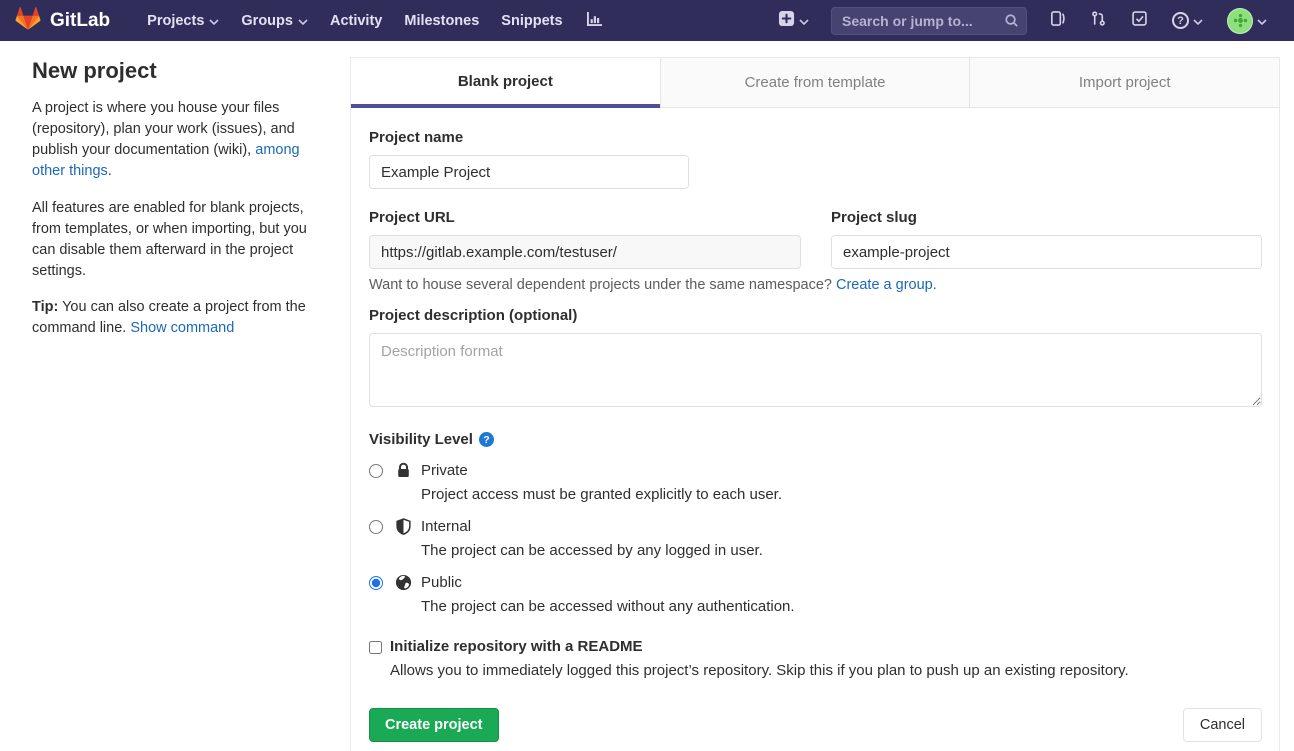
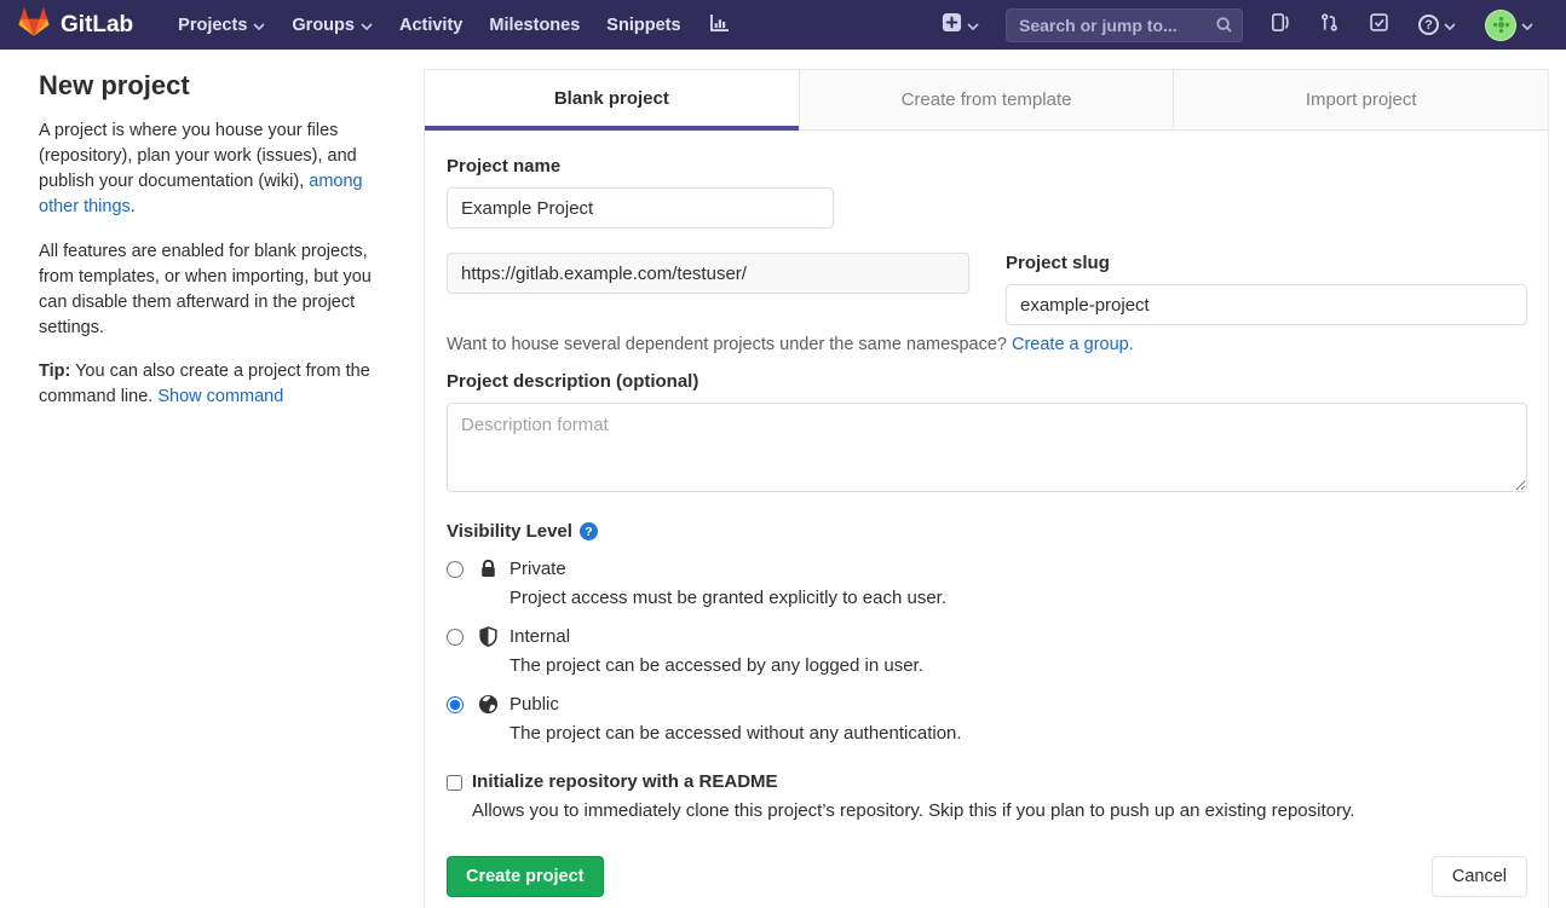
  GitLab
  Projects
  Groups
  Activity
  Milestones
  Snippets
  Search or jump to...
  ?
  New project
  A project is where you house your files (repository), plan your work (issues), and publish your documentation (wiki), among other things.
  All features are enabled for blank projects, from templates, or when importing, but you can disable them afterward in the project settings.
  Tip: You can also create a project from the command line. Show command
  Blank project
  Create from template
  Import project
  Project name
  Example Project
- Project URL
  https://gitlab.example.com/testuser/
  Project slug
  example-project
  Want to house several dependent projects under the same namespace? Create a group.
  Project description (optional)
  Description format
  Visibility Level
  ?
  Private
  Project access must be granted explicitly to each user.
  Internal
  The project can be accessed by any logged in user.
  Public
  The project can be accessed without any authentication.
  Initialize repository with a README
- Allows you to immediately logged this project’s repository. Skip this if you plan to push up an existing repository.
+ Allows you to immediately clone this project’s repository. Skip this if you plan to push up an existing repository.
  Create project
  Cancel
